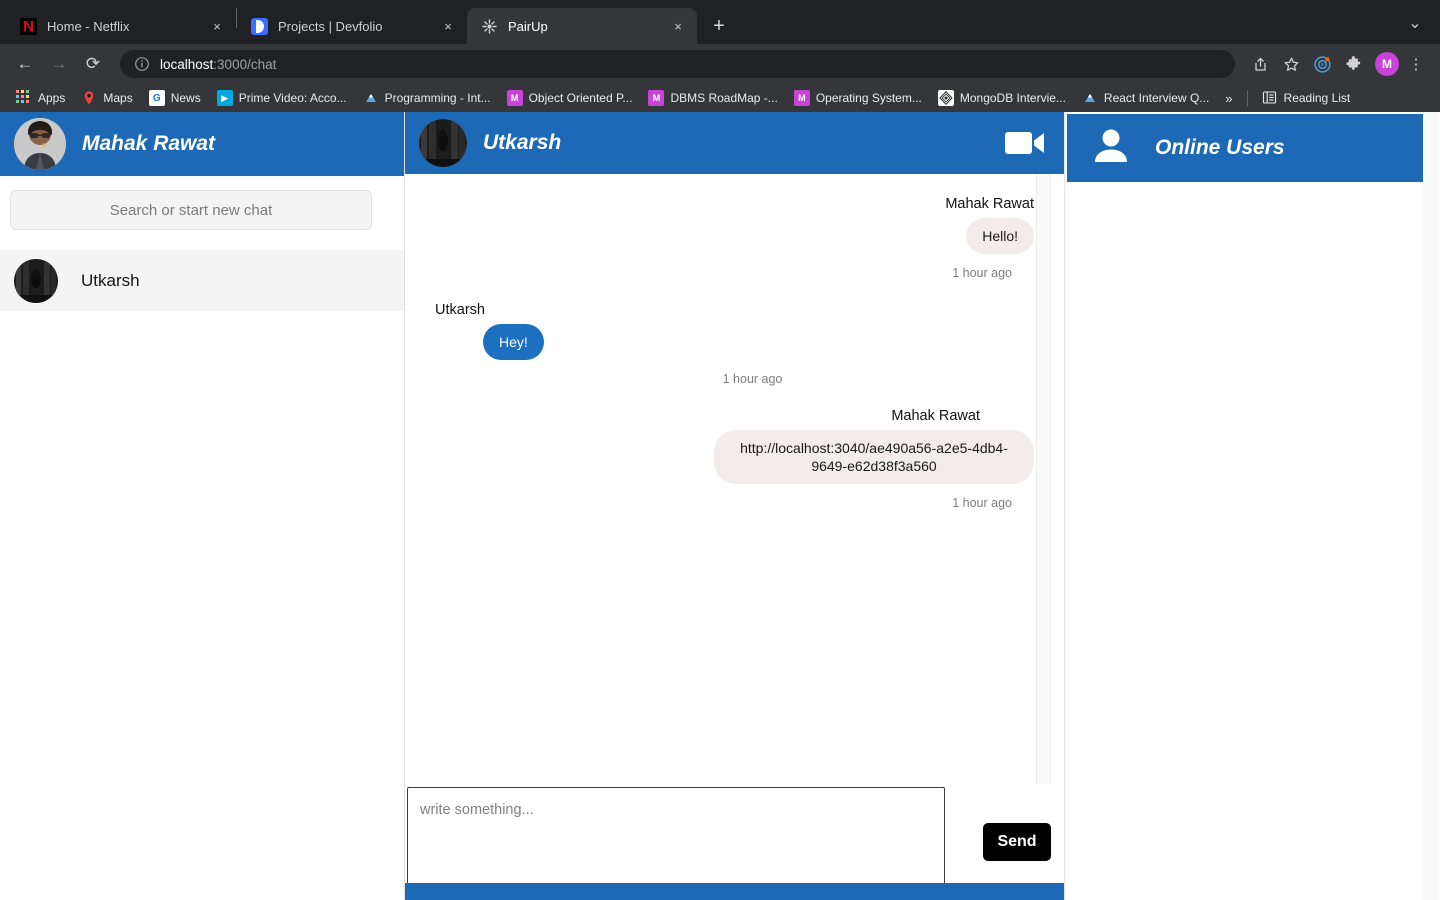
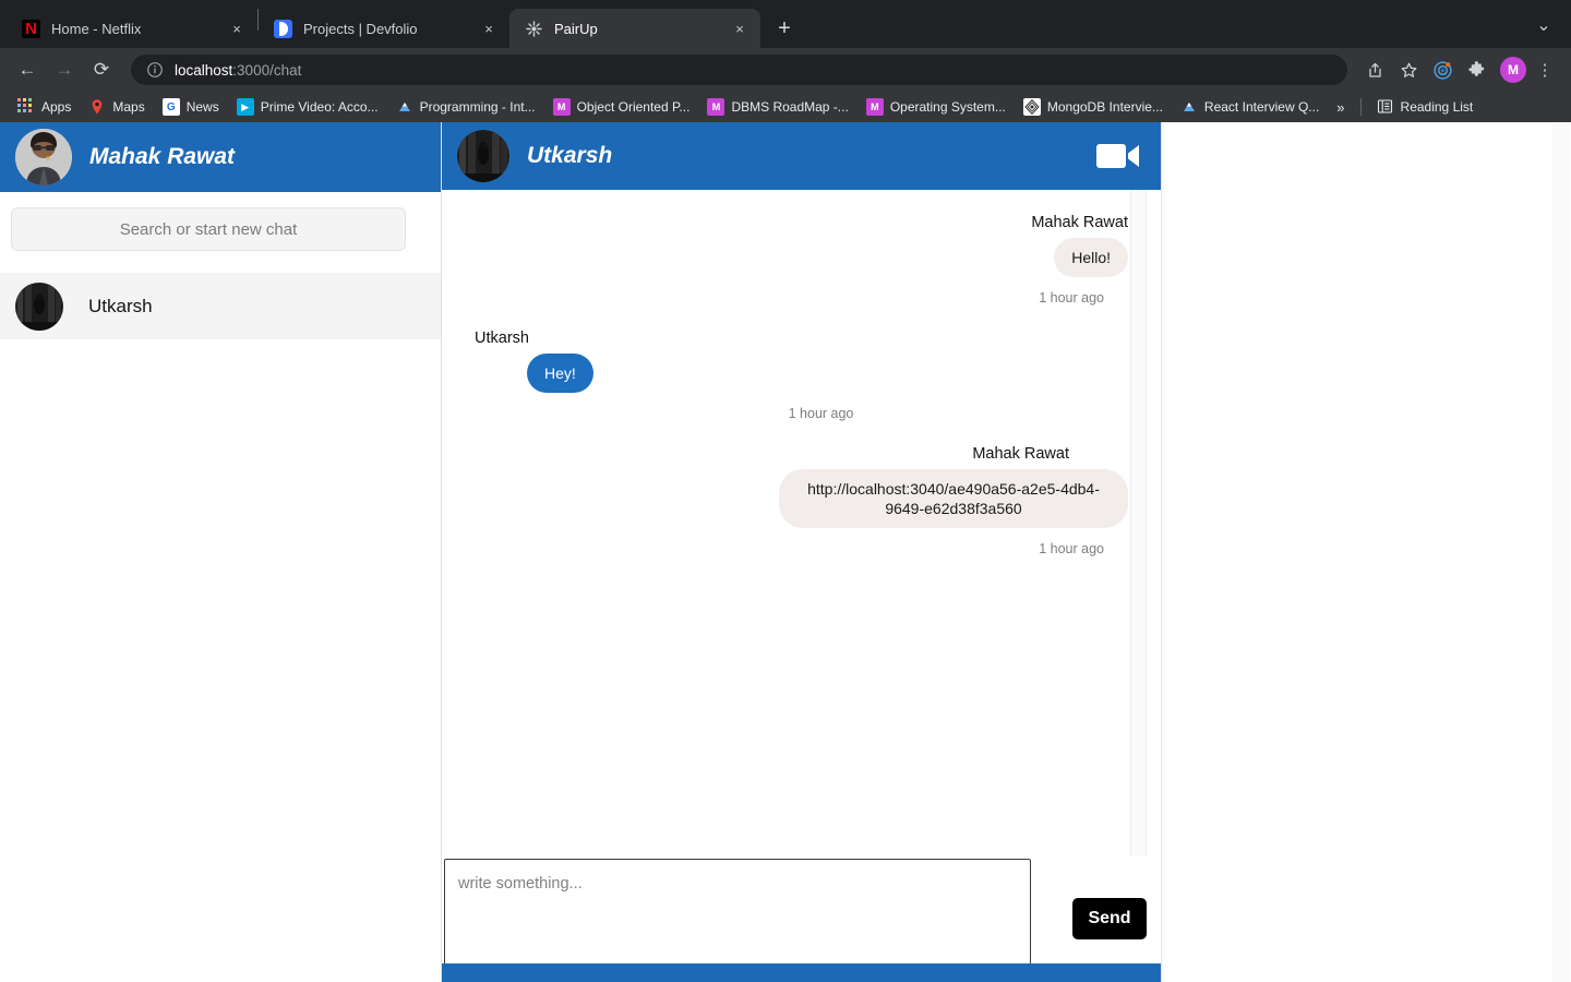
  Home - Netflix
  ×
  Projects | Devfolio
  ×
  PairUp
  ×
  +
  ⌄
  ←
  →
  ⟳
  localhost
  :3000/chat
  M
  ⋮
  Apps
  Maps
  G
  News
  ▶
  Prime Video: Acco...
  Programming - Int...
  M
  Object Oriented P...
  M
  DBMS RoadMap -...
  M
  Operating System...
  MongoDB Intervie...
  React Interview Q...
  »
  Reading List
  Mahak Rawat
  Search or start new chat
  Utkarsh
  Utkarsh
  Mahak Rawat
  Hello!
  1 hour ago
  Utkarsh
  Hey!
  1 hour ago
  Mahak Rawat
  http://localhost:3040/ae490a56-a2e5-4db4-9649-e62d38f3a560
  1 hour ago
  write something...
  Send
- Online Users
